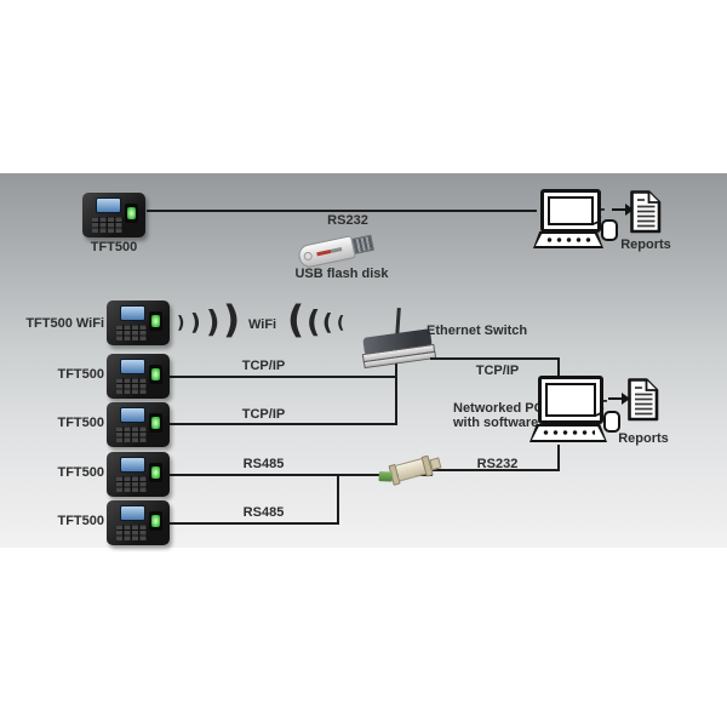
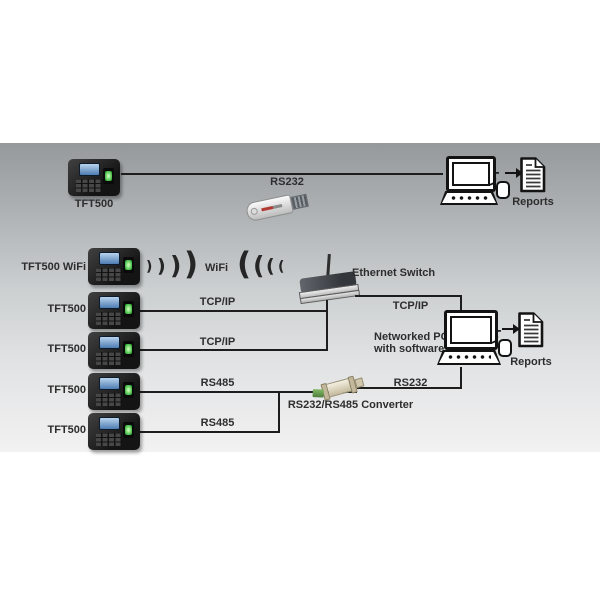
  TFT500
  RS232
- USB flash disk
  Reports
  TFT500 WiFi
  )
  )
  )
  )
  WiFi
  (
  (
  (
  (
  Ethernet Switch
  TCP/IP
  TFT500
  TCP/IP
  TFT500
  TCP/IP
  TFT500
  RS485
  TFT500
  RS485
+ RS232/RS485 Converter
  RS232
  Networked P
  with software
  Reports
